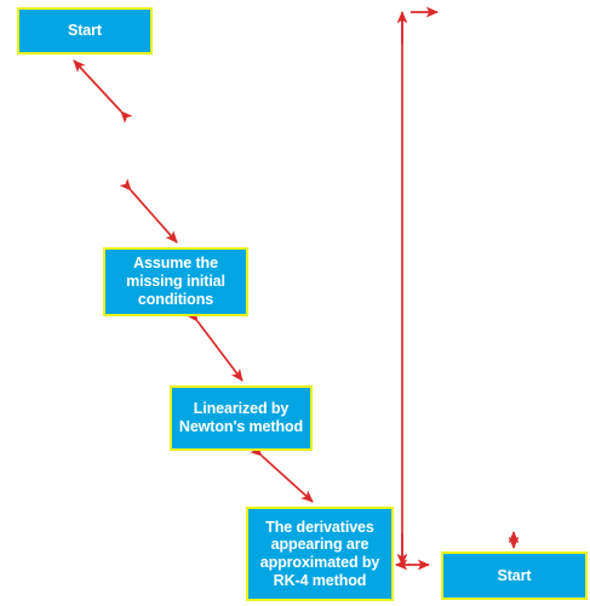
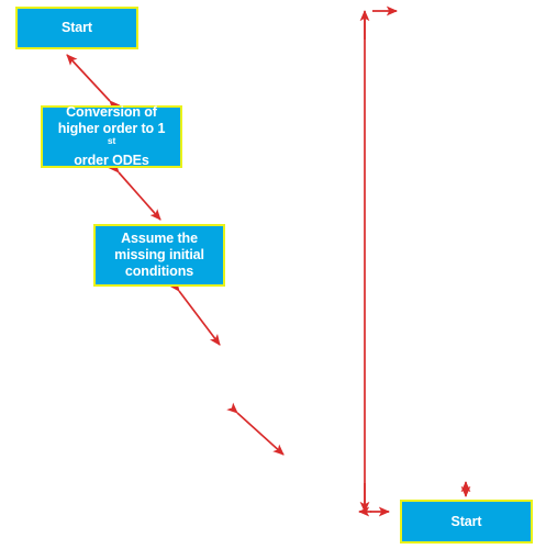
  Start
+ Conversion of higher order to 1
+ st
+ order ODEs
  Assume the missing initial conditions
- Linearized by Newton's method
- The derivatives appearing are approximated by RK-4 method
  Start
